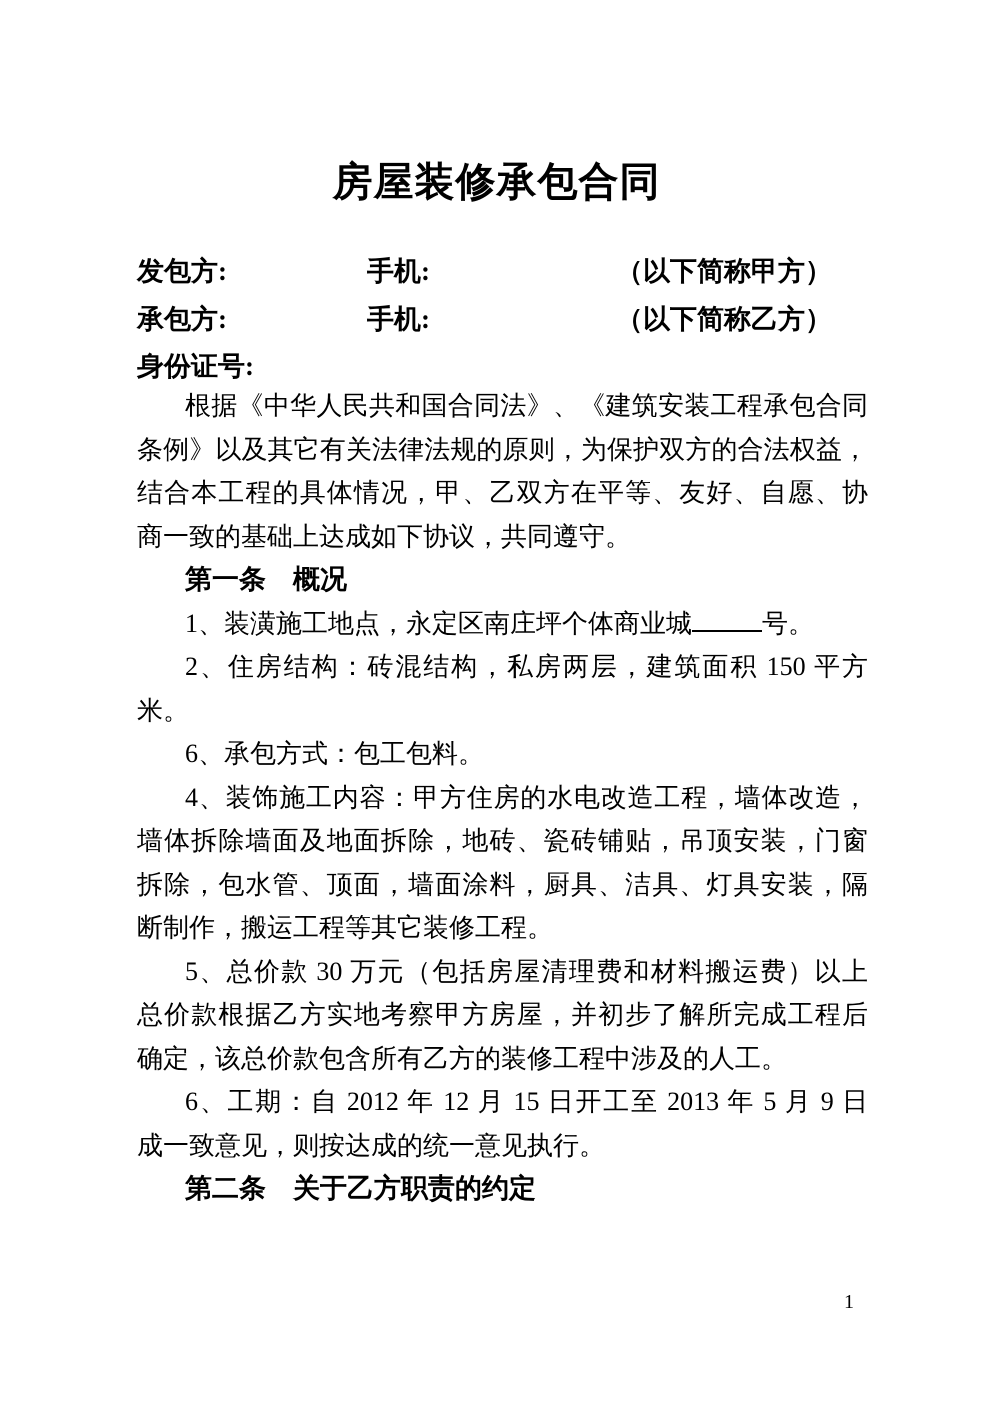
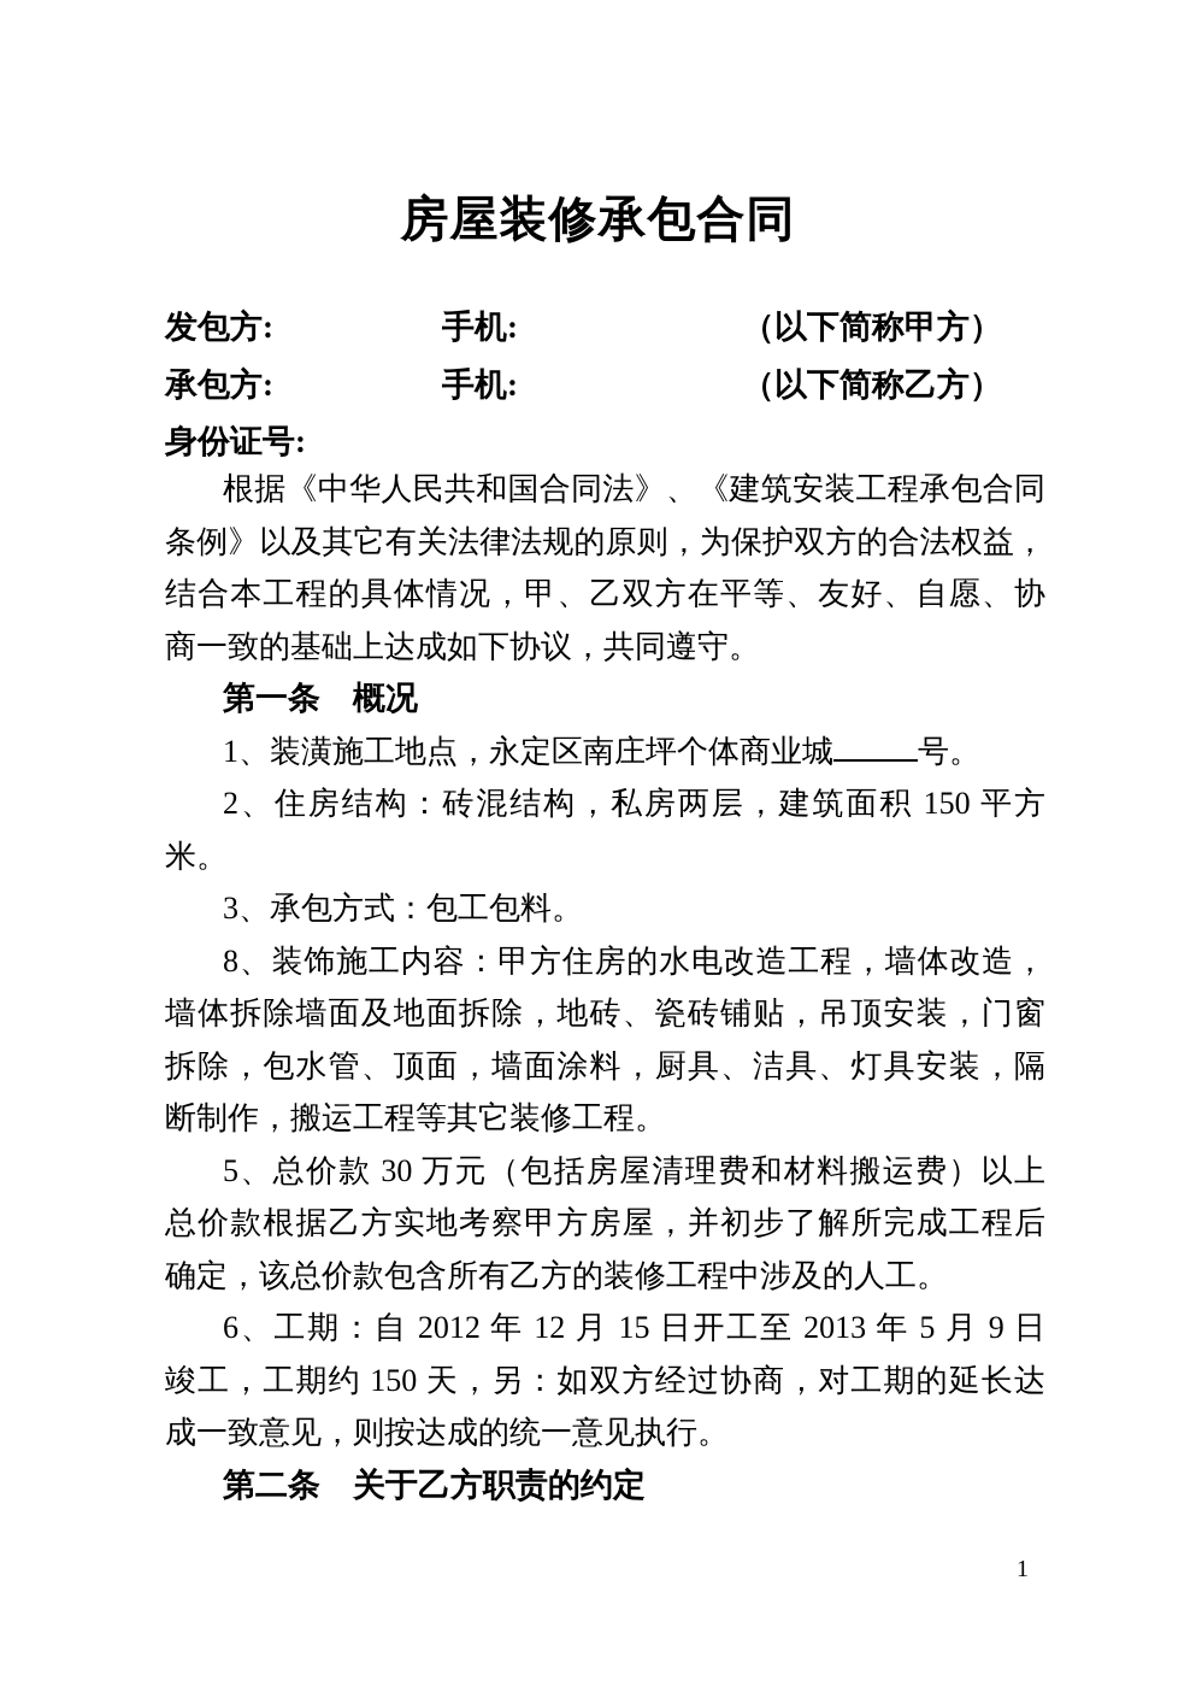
  房屋装修承包合同
  发包方:
  手机:
  （以下简称甲方）
  承包方:
  手机:
  （以下简称乙方）
  身份证号:
  根据《中华人民共和国合同法》、《建筑安装工程承包合同
  条例》以及其它有关法律法规的原则，为保护双方的合法权益，
  结合本工程的具体情况，甲、乙双方在平等、友好、自愿、协
  商一致的基础上达成如下协议，共同遵守。
  第一条 概况
  1、装潢施工地点，永定区南庄坪个体商业城 号。
  2、住房结构：砖混结构，私房两层，建筑面积 150 平方
  米。
- 6、承包方式：包工包料。
+ 3、承包方式：包工包料。
- 4、装饰施工内容：甲方住房的水电改造工程，墙体改造，
+ 8、装饰施工内容：甲方住房的水电改造工程，墙体改造，
  墙体拆除墙面及地面拆除，地砖、瓷砖铺贴，吊顶安装，门窗
  拆除，包水管、顶面，墙面涂料，厨具、洁具、灯具安装，隔
  断制作，搬运工程等其它装修工程。
  5、总价款 30 万元（包括房屋清理费和材料搬运费）以上
  总价款根据乙方实地考察甲方房屋，并初步了解所完成工程后
  确定，该总价款包含所有乙方的装修工程中涉及的人工。
  6、工期：自 2012 年 12 月 15 日开工至 2013 年 5 月 9 日
+ 竣工，工期约 150 天，另：如双方经过协商，对工期的延长达
  成一致意见，则按达成的统一意见执行。
  第二条 关于乙方职责的约定
  1
